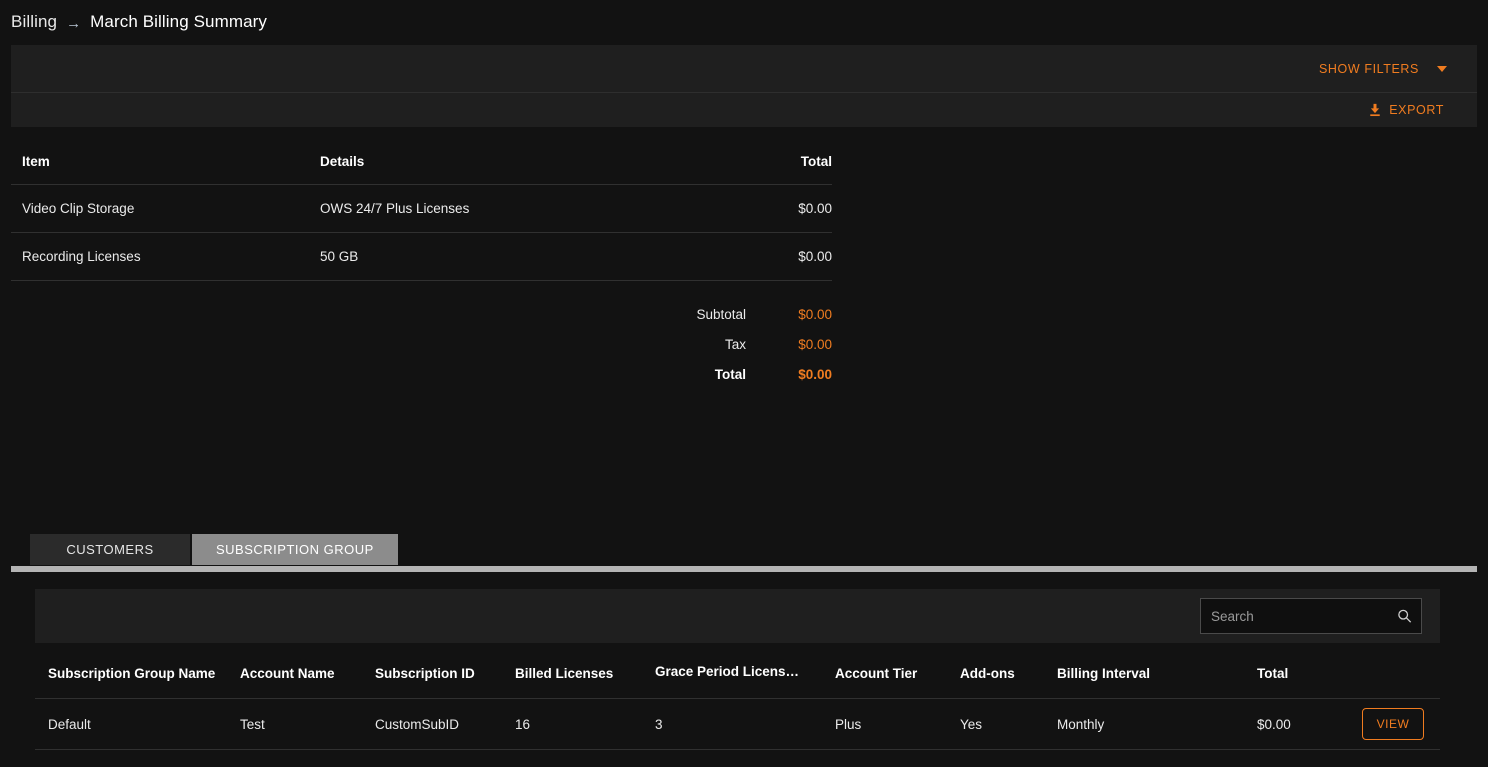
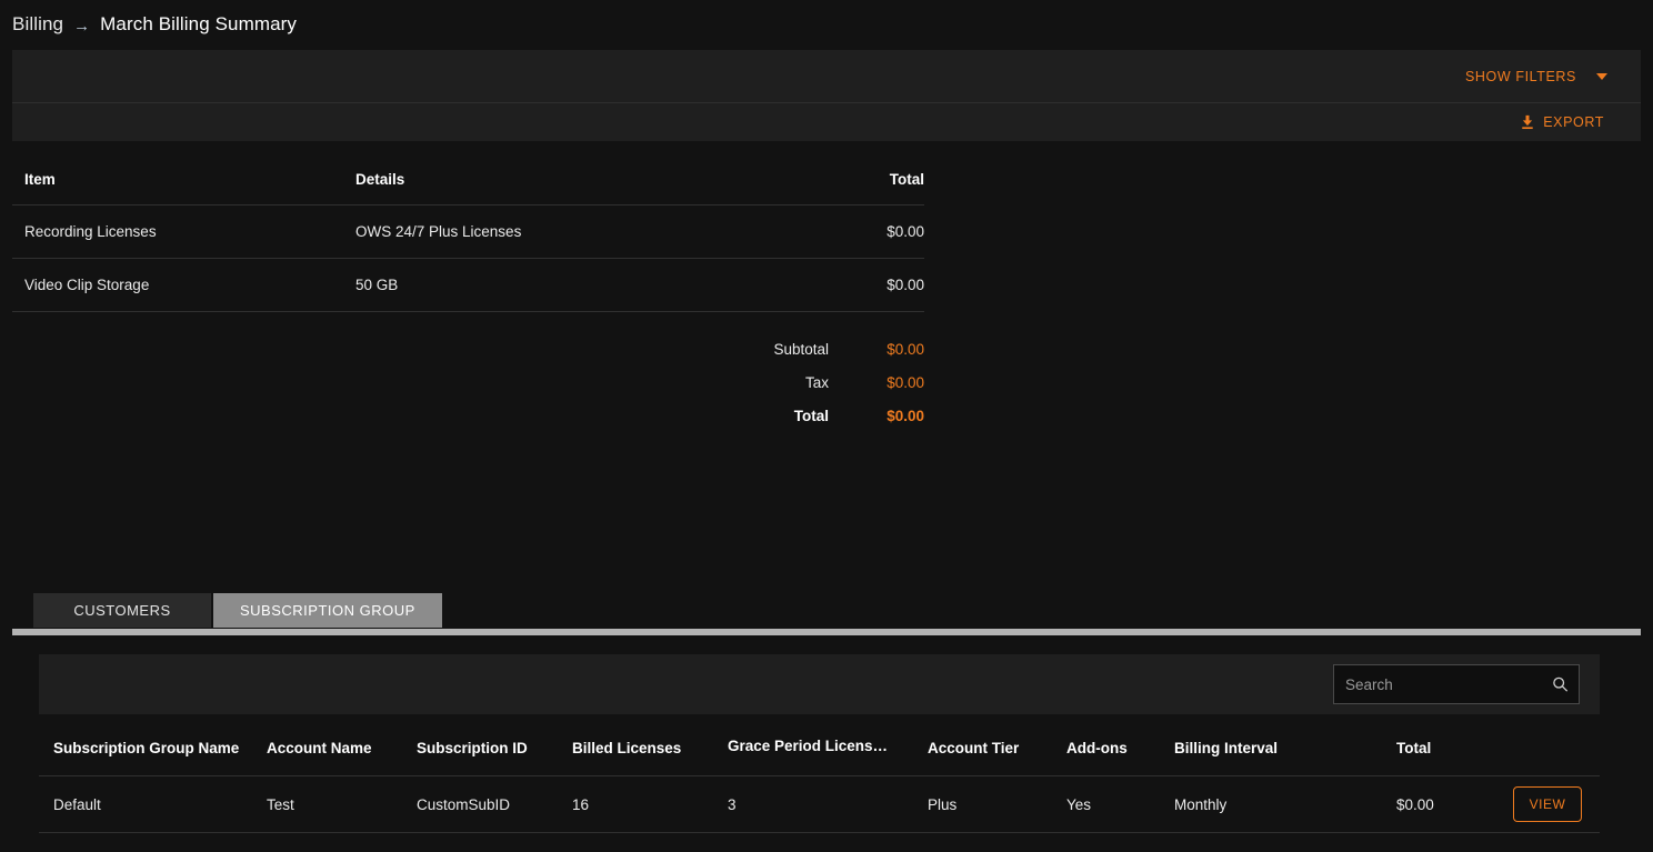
  Billing
  →
  March Billing Summary
  SHOW FILTERS
  EXPORT
  Item
  Details
  Total
- Video Clip Storage
+ Recording Licenses
  OWS 24/7 Plus Licenses
  $0.00
- Recording Licenses
+ Video Clip Storage
  50 GB
  $0.00
  Subtotal
  $0.00
  Tax
  $0.00
  Total
  $0.00
  CUSTOMERS
  SUBSCRIPTION GROUP
  Search
  Subscription Group Name
  Account Name
  Subscription ID
  Billed Licenses
  Grace Period Licens…
  Account Tier
  Add-ons
  Billing Interval
  Total
  Default
  Test
  CustomSubID
  16
  3
  Plus
  Yes
  Monthly
  $0.00
  VIEW
